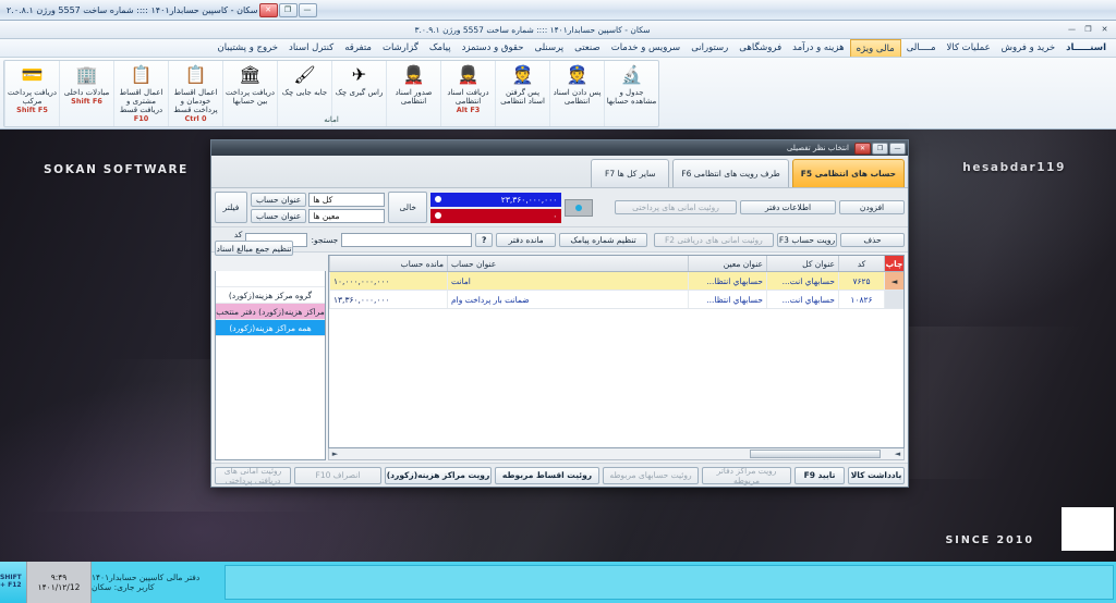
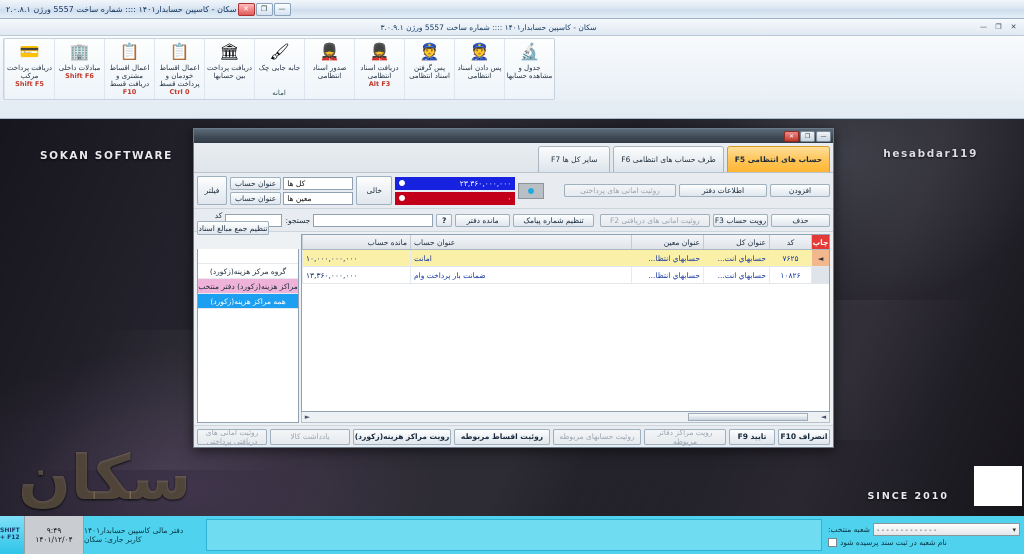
+ سکان
  SOKAN SOFTWARE
  hesabdar119
  SINCE 2010
  —
  ❐
  ✕
  سکان - کاسپین حسابدار۱۴۰۱ :::: شماره ساخت 5557 ورژن ۲.۰.۸.۱
  ✕
  ❐
  —
  سکان - کاسپین حسابدار۱۴۰۱ :::: شماره ساخت 5557 ورژن ۳.۰.۹.۱
- اسنـــــاد
- خرید و فروش
- عملیات کالا
- مــــالی
- مالی ویژه
- هزینه و درآمد
- فروشگاهی
- رستورانی
- سرویس و خدمات
- صنعتی
- پرسنلی
- حقوق و دستمزد
- پیامک
- گزارشات
- متفرقه
- کنترل اسناد
- خروج و پشتیبان
  🔬
  جدول و مشاهده حسابها
  👮
  پس دادن اسناد انتظامی
  👮
  پس گرفتن اسناد انتظامی
  💂
  دریافت اسناد انتظامی
  Alt F3
  💂
  صدور اسناد انتظامی
- ✈
- راس گیری چک
  🖌
  جابه جایی چک
  🏛
  دریافت پرداخت بین حسابها
  📋
  اعمال اقساط خودمان و پرداخت قسط
  Ctrl 0
  📋
  اعمال اقساط مشتری و دریافت قسط
  F10
  🏢
  مبادلات داخلی
  Shift F6
  💳
  دریافت پرداخت مرکب
  Shift F5
  امانه
- انتخاب نظر تفصیلی
  حساب های انتظامی F5
- طرف رویت های انتظامی F6
+ طرف حساب های انتظامی F6
  سایر کل ها F7
  افزودن
  اطلاعات دفتر
  روئیت امانی های پرداختی
  ۲۳,۳۶۰,۰۰۰,۰۰۰
  ۰
  خالی
  کل ها
  عنوان حساب
  معین ها
  عنوان حساب
  فیلتر
  حذف
  رویت حساب F3
  روئیت امانی های دریافتی F2
  تنظیم شماره پیامک
  مانده دفتر
  ?
  جستجو:
  چاپ
  کد
  عنوان کل
  عنوان معین
  عنوان حساب
  مانده حساب
  ◄
  ۷۶۲۵
  حسابهاي انت...
  حسابهاي انتظا...
  امانت
  ۱۰,۰۰۰,۰۰۰,۰۰۰
  ۱۰۸۲۶
  حسابهاي انت...
  حسابهاي انتظا...
  ضمانت بار پرداخت وام
  ۱۳,۳۶۰,۰۰۰,۰۰۰
  ◄
  ►
  گروه مرکز هزینه(زکورد)
  مراکز هزینه(زکورد) دفتر منتخب
  همه مراکز هزینه(زکورد)
- یادداشت کالا
+ انصراف F10
  تایید F9
  رویت مراکز دفاتر مربوطه
  روئیت حسابهای مربوطه
  روئیت اقساط مربوطه
  رویت مراکز هزینه(زکورد)
- انصراف F10
+ یادداشت کالا
  روئیت امانی های دریافتی پرداختی
  تنظیم جمع مبالغ اسناد
+ ▾
+ - - - - - - - - - - - - -
+ شعبه منتخب:
+ نام شعبه در ثبت سند پرسیده شود
  دفتر مالی کاسپین حسابدار۱۴۰۱
  کاربر جاری: سکان
  ۹:۴۹
- ۱۴۰۱/۱۲/12
+ ۱۴۰۱/۱۲/۰۴
